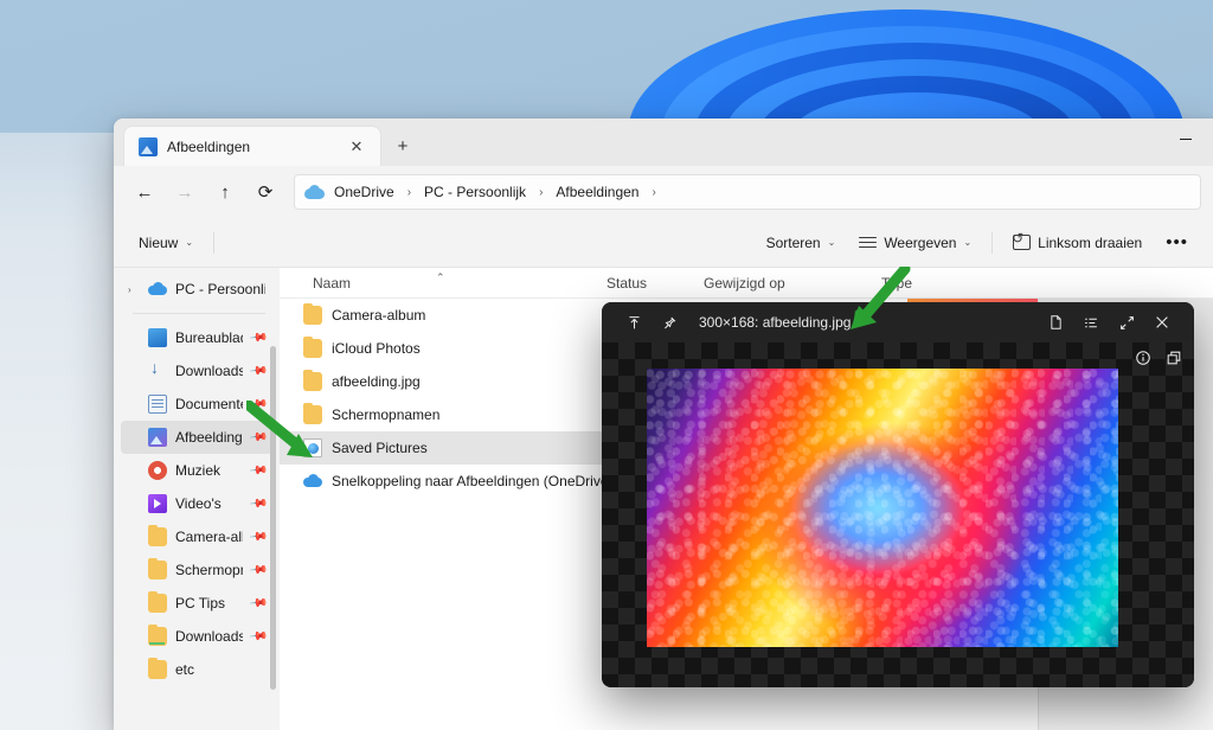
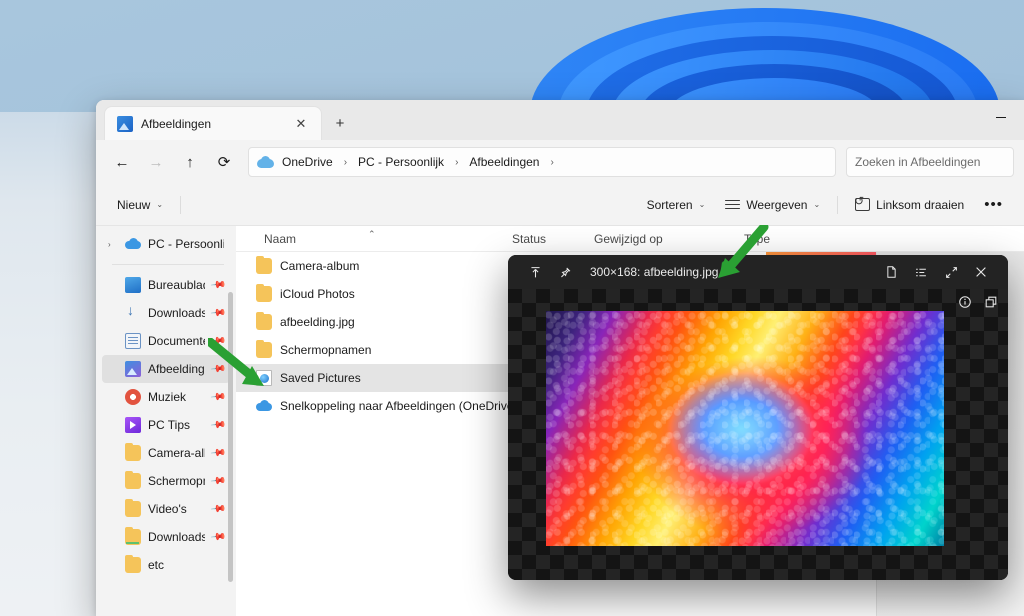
  Afbeeldingen
  ✕
  +
  ←
  →
  ↑
  ⟳
  OneDrive
  ›
  PC - Persoonlijk
  ›
  Afbeeldingen
  ›
+ Zoeken in Afbeeldingen
  Nieuw
  ⌄
  Sorteren
  ⌄
  Weergeven
  ⌄
  Linksom draaien
  •••
  ›
  PC - Persoonl
  Bureaubla
  Downloads
  Document
  Afbeelding
  Muziek
- Video's
+ PC Tips
  Camera-al
  Schermop
- PC Tips
+ Video's
  Downloads
  etc
  Naam
  ⌃
  Status
  Gewijzigd op
  Camera-album
  iCloud Photos
  afbeelding.jpg
  Schermopnamen
  Saved Pictures
  Snelkoppeling naar Afbeeldingen (OneDriv
  300×168: afbeelding.jpg
